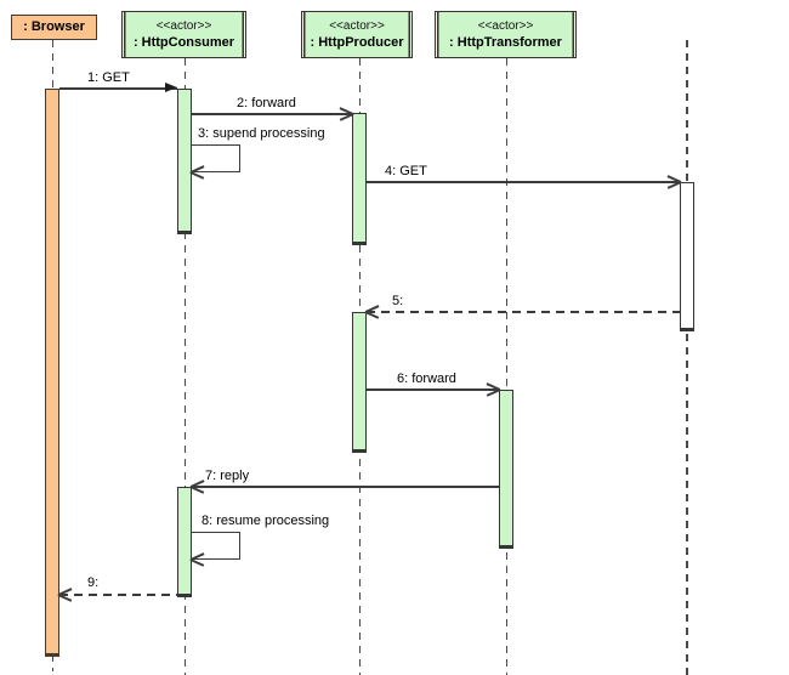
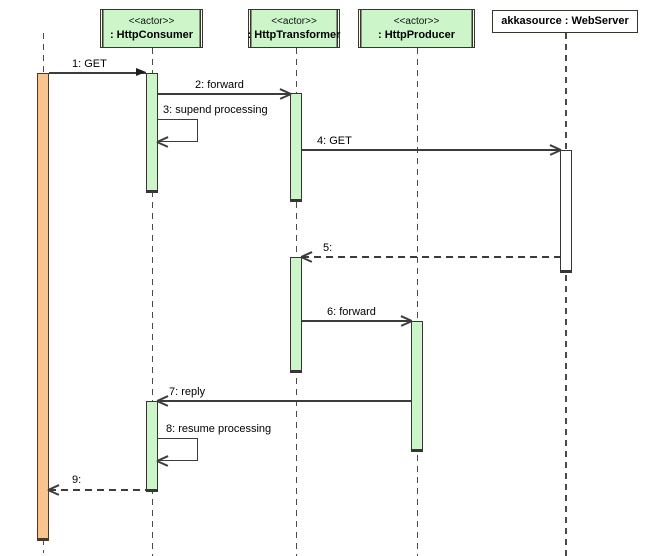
  1: GET
  2: forward
  3: supend processing
  4: GET
  5:
  6: forward
  7: reply
  8: resume processing
  9:
- : Browser
  <<actor>>
  : HttpConsumer
  <<actor>>
- : HttpProducer
+ : HttpTransformer
  <<actor>>
- : HttpTransformer
+ : HttpProducer
+ akkasource : WebServer
